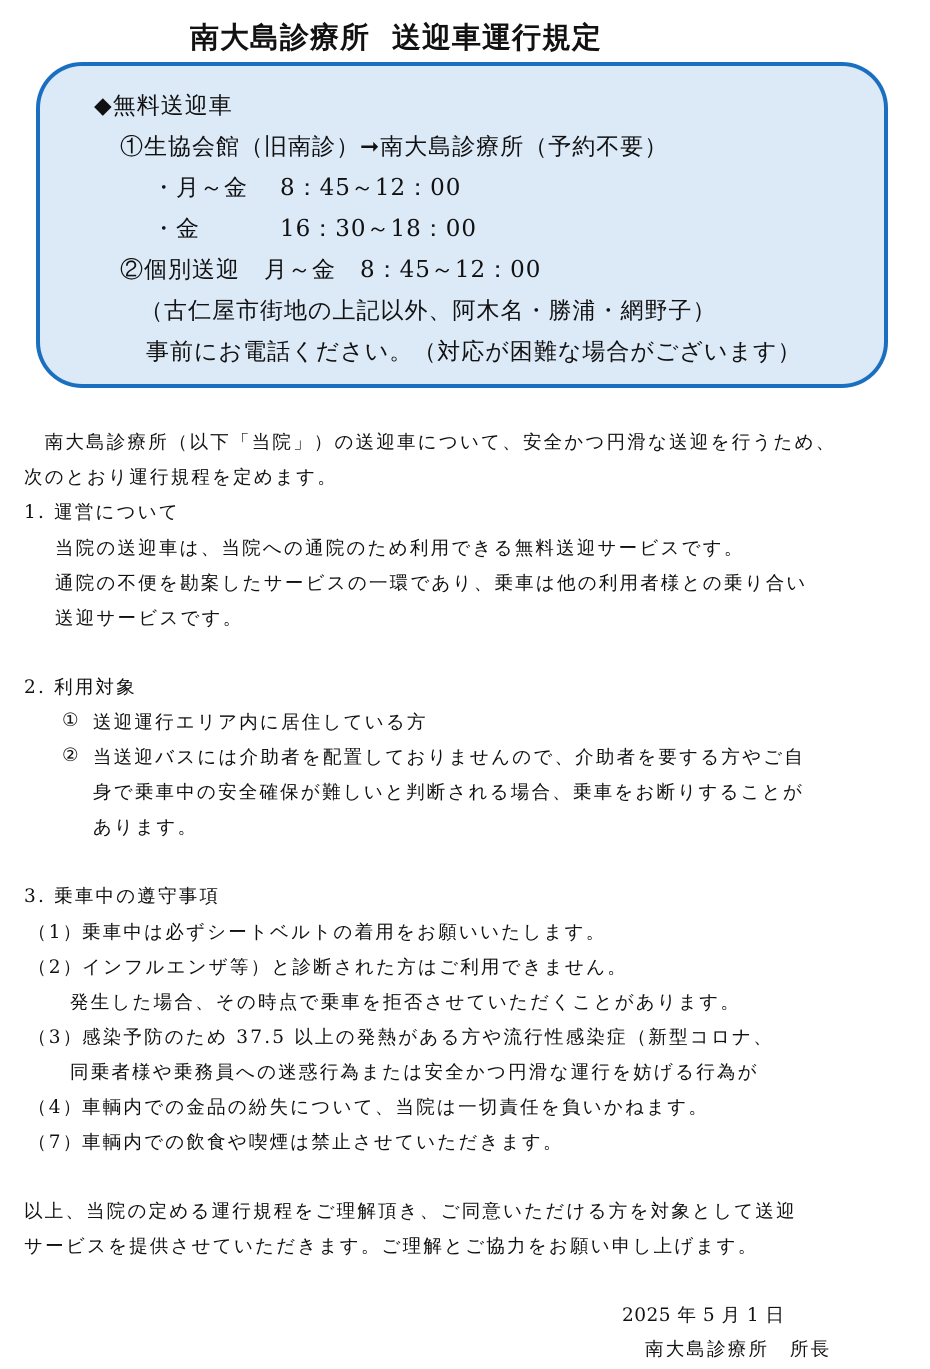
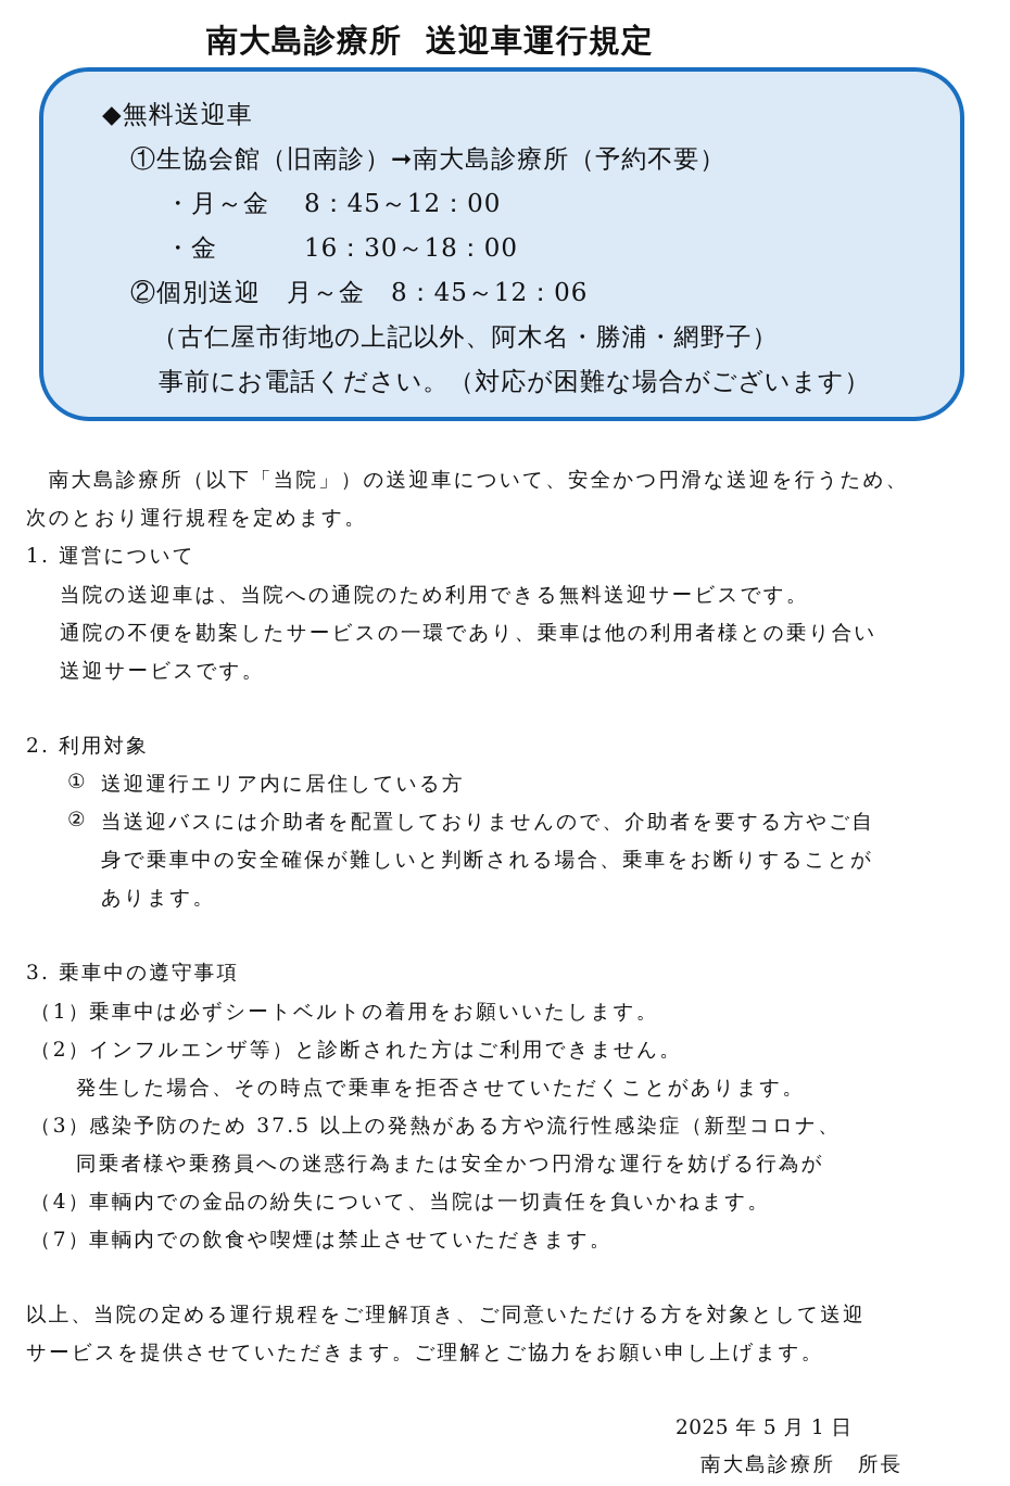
  南大島診療所 送迎車運行規定
  ◆無料送迎車
  ①生協会館（旧南診）➞南大島診療所（予約不要）
  ・月～金
  8：45～12：00
  ・金
  16：30～18：00
- ②個別送迎 月～金 8：45～12：00
+ ②個別送迎 月～金 8：45～12：06
  （古仁屋市街地の上記以外、阿木名・勝浦・網野子）
  事前にお電話ください。（対応が困難な場合がございます）
  南大島診療所（以下「当院」）の送迎車について、安全かつ円滑な送迎を行うため、
  次のとおり運行規程を定めます。
  1. 運営について
  当院の送迎車は、当院への通院のため利用できる無料送迎サービスです。
  通院の不便を勘案したサービスの一環であり、乗車は他の利用者様との乗り合い
  送迎サービスです。
  2. 利用対象
  ①
  送迎運行エリア内に居住している方
  ②
  当送迎バスには介助者を配置しておりませんので、介助者を要する方やご自
  身で乗車中の安全確保が難しいと判断される場合、乗車をお断りすることが
  あります。
  3. 乗車中の遵守事項
  （1）
  乗車中は必ずシートベルトの着用をお願いいたします。
  （2）
  インフルエンザ等）と診断された方はご利用できません。
  発生した場合、その時点で乗車を拒否させていただくことがあります。
  （3）
  感染予防のため 37.5 以上の発熱がある方や流行性感染症（新型コロナ、
  同乗者様や乗務員への迷惑行為または安全かつ円滑な運行を妨げる行為が
  （4）
  車輌内での金品の紛失について、当院は一切責任を負いかねます。
  （7）
  車輌内での飲食や喫煙は禁止させていただきます。
  以上、当院の定める運行規程をご理解頂き、ご同意いただける方を対象として送迎
  サービスを提供させていただきます。ご理解とご協力をお願い申し上げます。
  2025 年 5 月 1 日
  南大島診療所 所長
